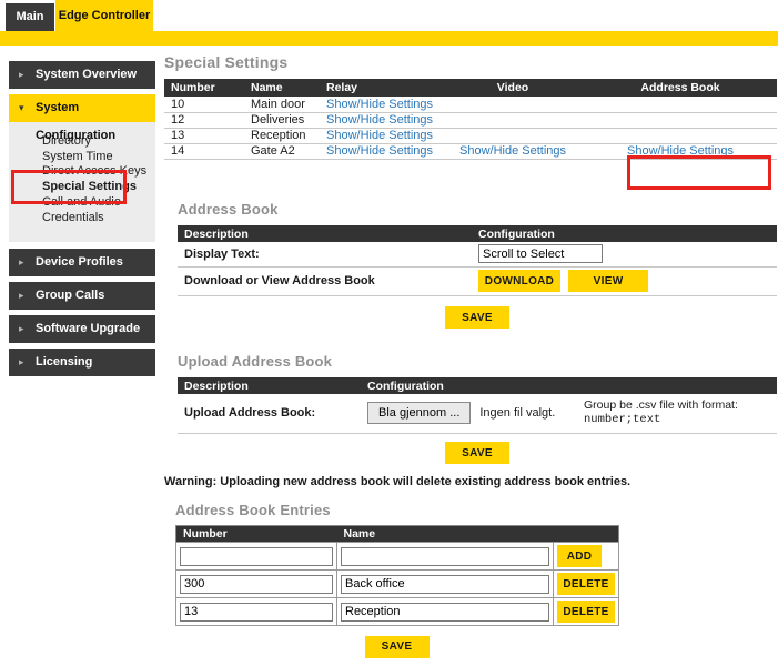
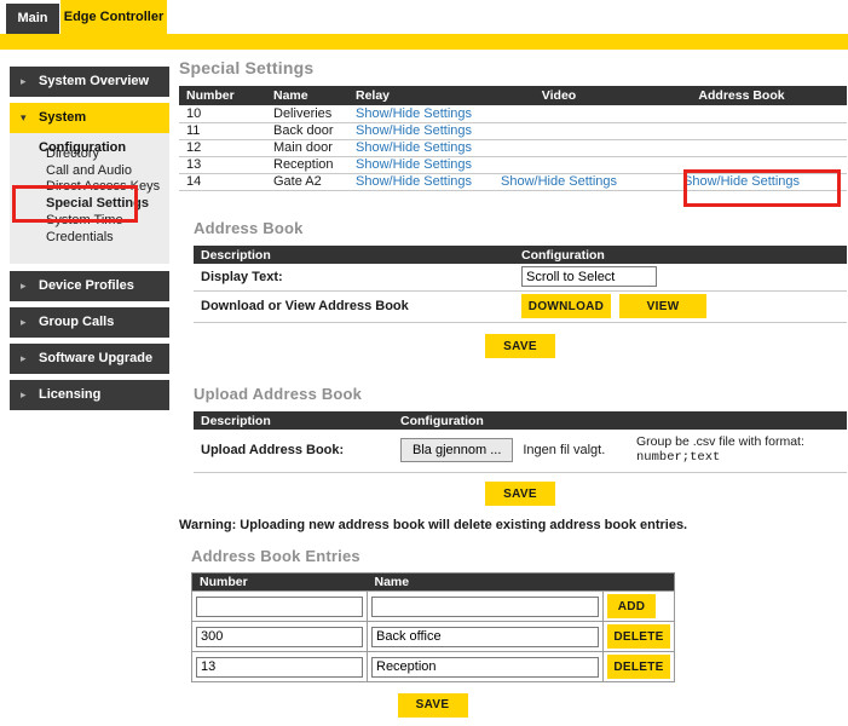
  Main
  Edge Controller
  ▸
  System Overview
  ▾
  System Configuration
- System Time
+ Call and Audio
  Direct Access Keys
  Special Settings
- Call and Audio
+ System Time
  Credentials
  ▸
  Device Profiles
  ▸
  Group Calls
  ▸
  Software Upgrade
  ▸
  Licensing
  Special Settings
  Number	Name	Relay	Video	Address Book
- 10	Main door	Show/Hide Settings
+ 10	Deliveries	Show/Hide Settings
+ 11	Back door	Show/Hide Settings
- 12	Deliveries	Show/Hide Settings
+ 12	Main door	Show/Hide Settings
  13	Reception	Show/Hide Settings
  14	Gate A2	Show/Hide Settings	Show/Hide Settings	Show/Hide Settings
  Address Book
  Description	Configuration
  Display Text:	Scroll to Select
  Download or View Address Book	DOWNLOAD VIEW
  SAVE
  Upload Address Book
  Description	Configuration
  Upload Address Book:	Bla gjennom ... Ingen fil valgt.	Group be .csv file with format: number;text
  SAVE
  Warning: Uploading new address book will delete existing address book entries.
  Address Book Entries
  Number	Name
  		ADD
  300	Back office	DELETE
  13	Reception	DELETE
  SAVE
